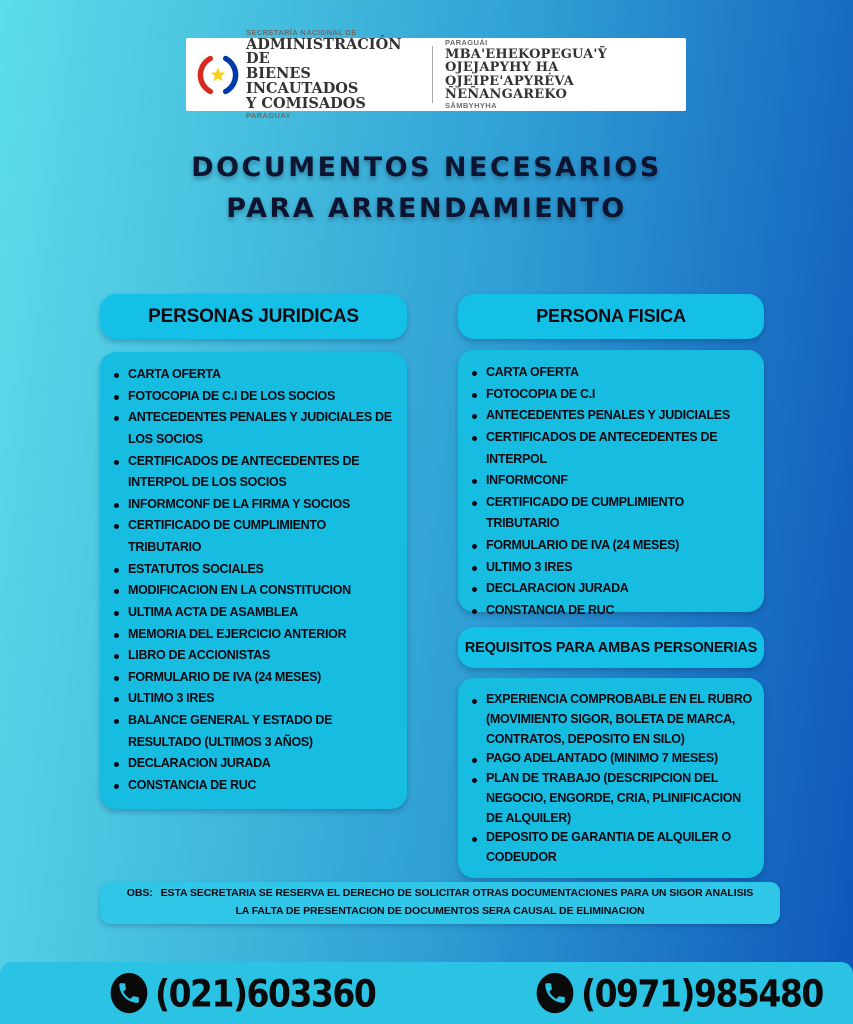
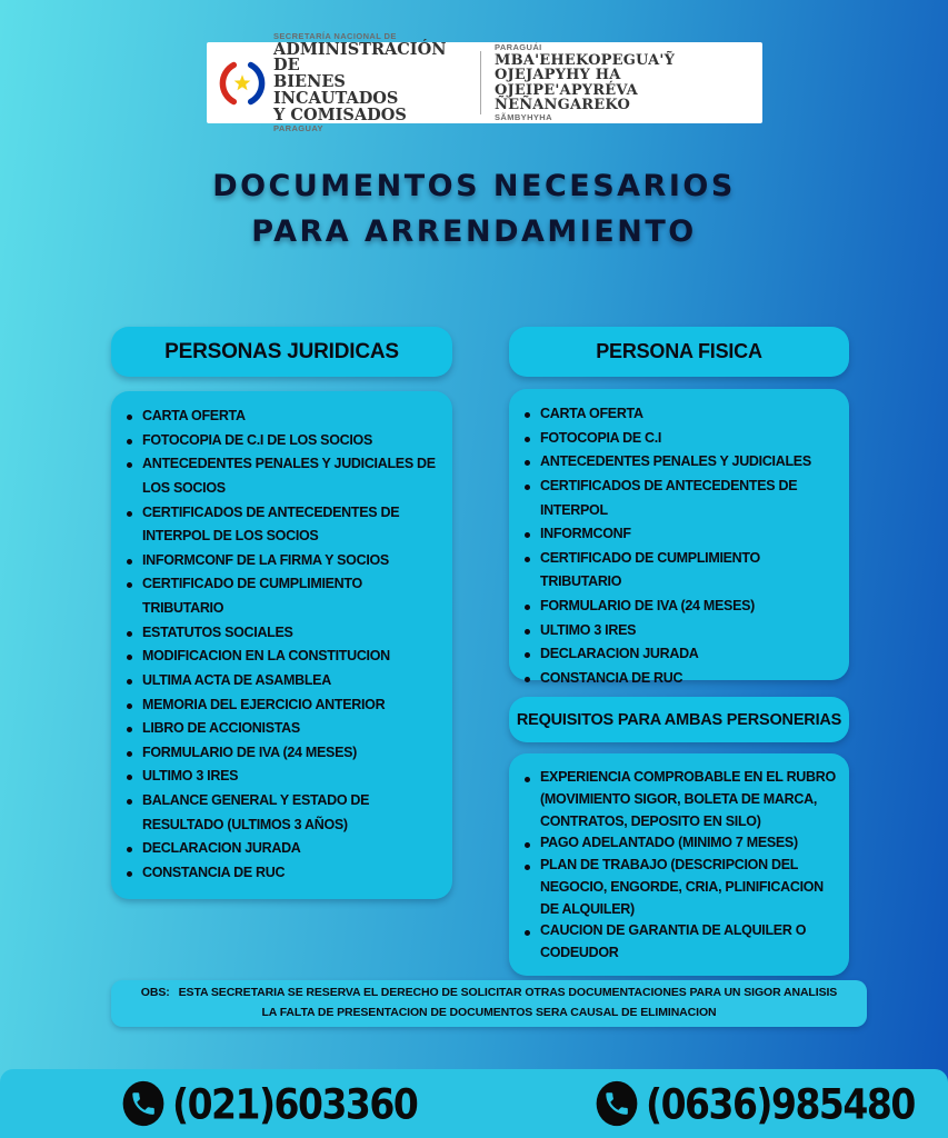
  SECRETARÍA NACIONAL DE
  ADMINISTRACIÓN DE
  BIENES INCAUTADOS
  Y COMISADOS
  PARAGUAY
  PARAGUÁI
  MBA'EHEKOPEGUA'Ỹ
  OJEJAPYHY HA OJEIPE'APYRÉVA
  ÑEÑANGAREKO
  SÃMBYHYHA
  DOCUMENTOS NECESARIOS
  PARA ARRENDAMIENTO
  PERSONAS JURIDICAS
  CARTA OFERTA
  FOTOCOPIA DE C.I DE LOS SOCIOS
  ANTECEDENTES PENALES Y JUDICIALES DE LOS SOCIOS
  CERTIFICADOS DE ANTECEDENTES DE INTERPOL DE LOS SOCIOS
  INFORMCONF DE LA FIRMA Y SOCIOS
  CERTIFICADO DE CUMPLIMIENTO TRIBUTARIO
  ESTATUTOS SOCIALES
  MODIFICACION EN LA CONSTITUCION
  ULTIMA ACTA DE ASAMBLEA
  MEMORIA DEL EJERCICIO ANTERIOR
  LIBRO DE ACCIONISTAS
  FORMULARIO DE IVA (24 MESES)
  ULTIMO 3 IRES
  BALANCE GENERAL Y ESTADO DE RESULTADO (ULTIMOS 3 AÑOS)
  DECLARACION JURADA
  CONSTANCIA DE RUC
  PERSONA FISICA
  CARTA OFERTA
  FOTOCOPIA DE C.I
  ANTECEDENTES PENALES Y JUDICIALES
  CERTIFICADOS DE ANTECEDENTES DE INTERPOL
  INFORMCONF
  CERTIFICADO DE CUMPLIMIENTO TRIBUTARIO
  FORMULARIO DE IVA (24 MESES)
  ULTIMO 3 IRES
  DECLARACION JURADA
  CONSTANCIA DE RUC
  REQUISITOS PARA AMBAS PERSONERIAS
  EXPERIENCIA COMPROBABLE EN EL RUBRO (MOVIMIENTO SIGOR, BOLETA DE MARCA, CONTRATOS, DEPOSITO EN SILO)
  PAGO ADELANTADO (MINIMO 7 MESES)
  PLAN DE TRABAJO (DESCRIPCION DEL NEGOCIO, ENGORDE, CRIA, PLINIFICACION DE ALQUILER)
- DEPOSITO DE GARANTIA DE ALQUILER O CODEUDOR
+ CAUCION DE GARANTIA DE ALQUILER O CODEUDOR
  OBS: ESTA SECRETARIA SE RESERVA EL DERECHO DE SOLICITAR OTRAS DOCUMENTACIONES PARA UN SIGOR ANALISIS
  LA FALTA DE PRESENTACION DE DOCUMENTOS SERA CAUSAL DE ELIMINACION
  (021)603360
- (0971)985480
+ (0636)985480
